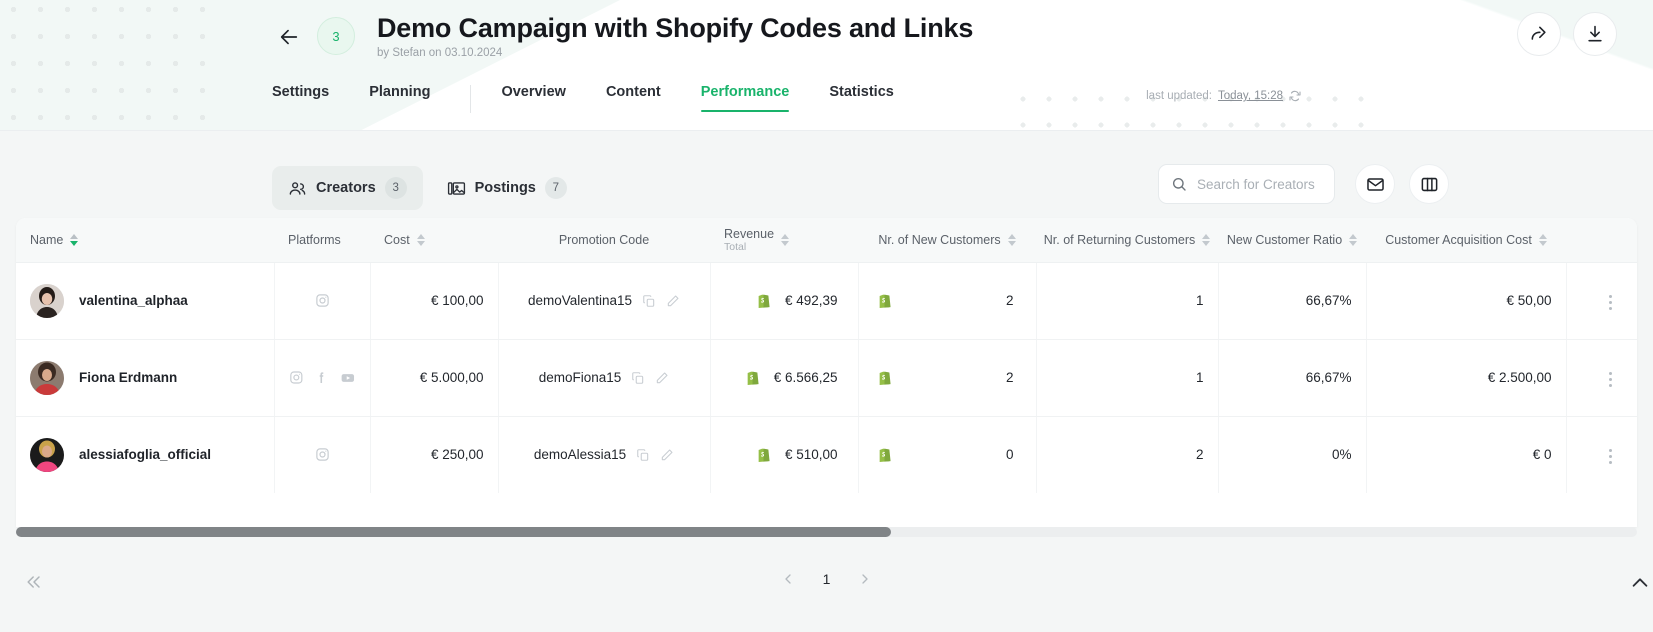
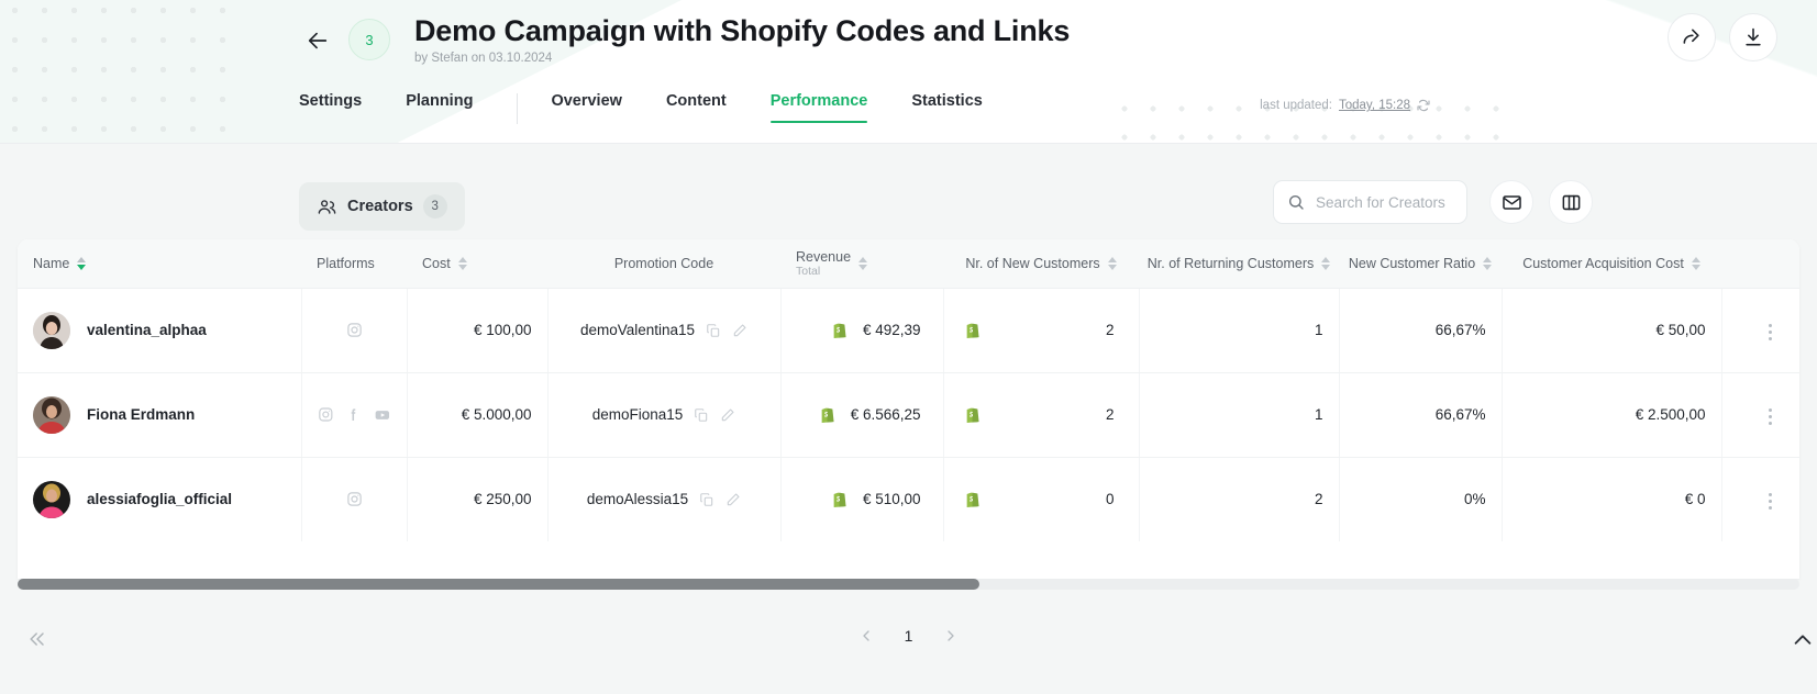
  3
  Demo Campaign with Shopify Codes and Links
  by Stefan on 03.10.2024
  Settings
  Planning
  Overview
  Content
  Performance
  Statistics
  last updated:
  Today, 15:28
  Creators
  3
- Postings
- 7
  Search for Creators
  Name	Platforms	Cost	Promotion Code	Revenue Total	Nr. of New Customers	Nr. of Returning Customers	New Customer Ratio	Customer Acquisition Cost
  valentina_alphaa		€ 100,00	demoValentina15	€ 492,39	2	1	66,67%	€ 50,00
  Fiona Erdmann		€ 5.000,00	demoFiona15	€ 6.566,25	2	1	66,67%	€ 2.500,00
  alessiafoglia_official		€ 250,00	demoAlessia15	€ 510,00	0	2	0%	€ 0
  1
